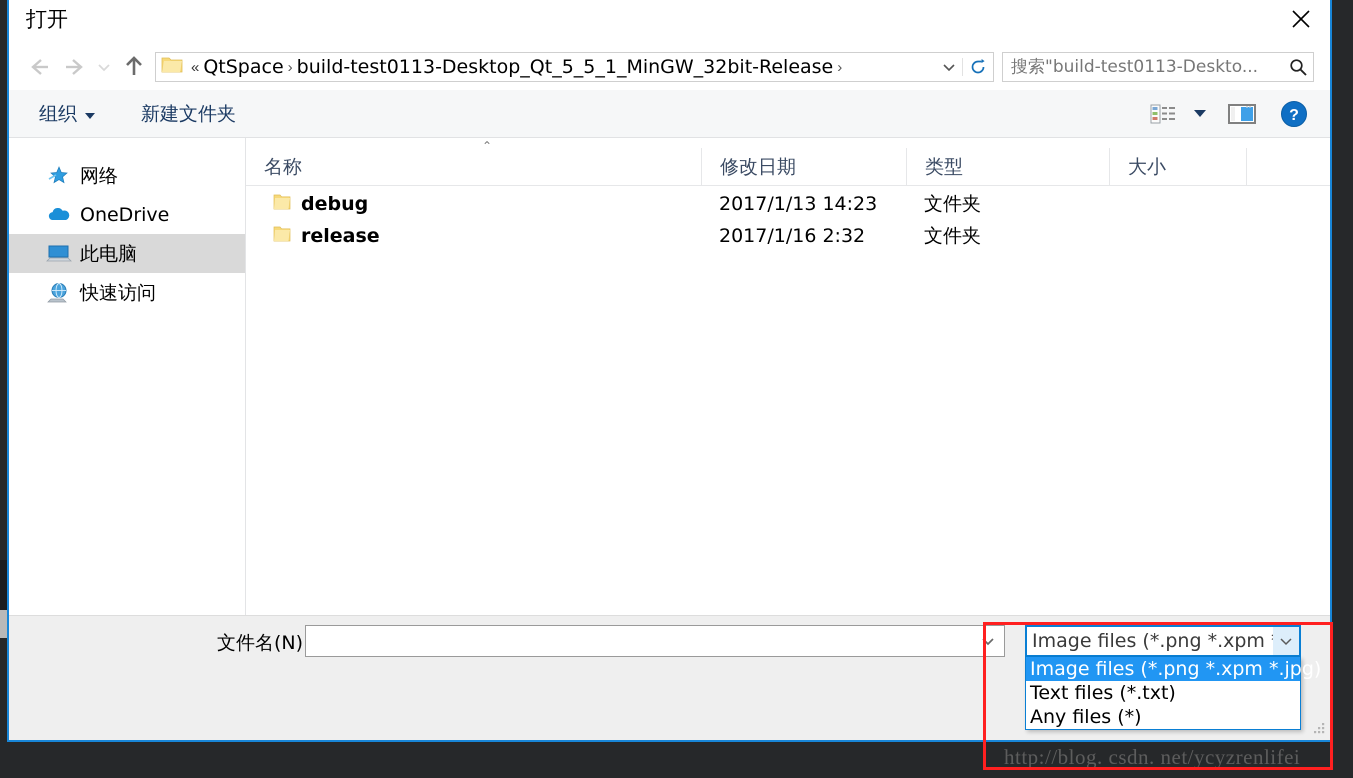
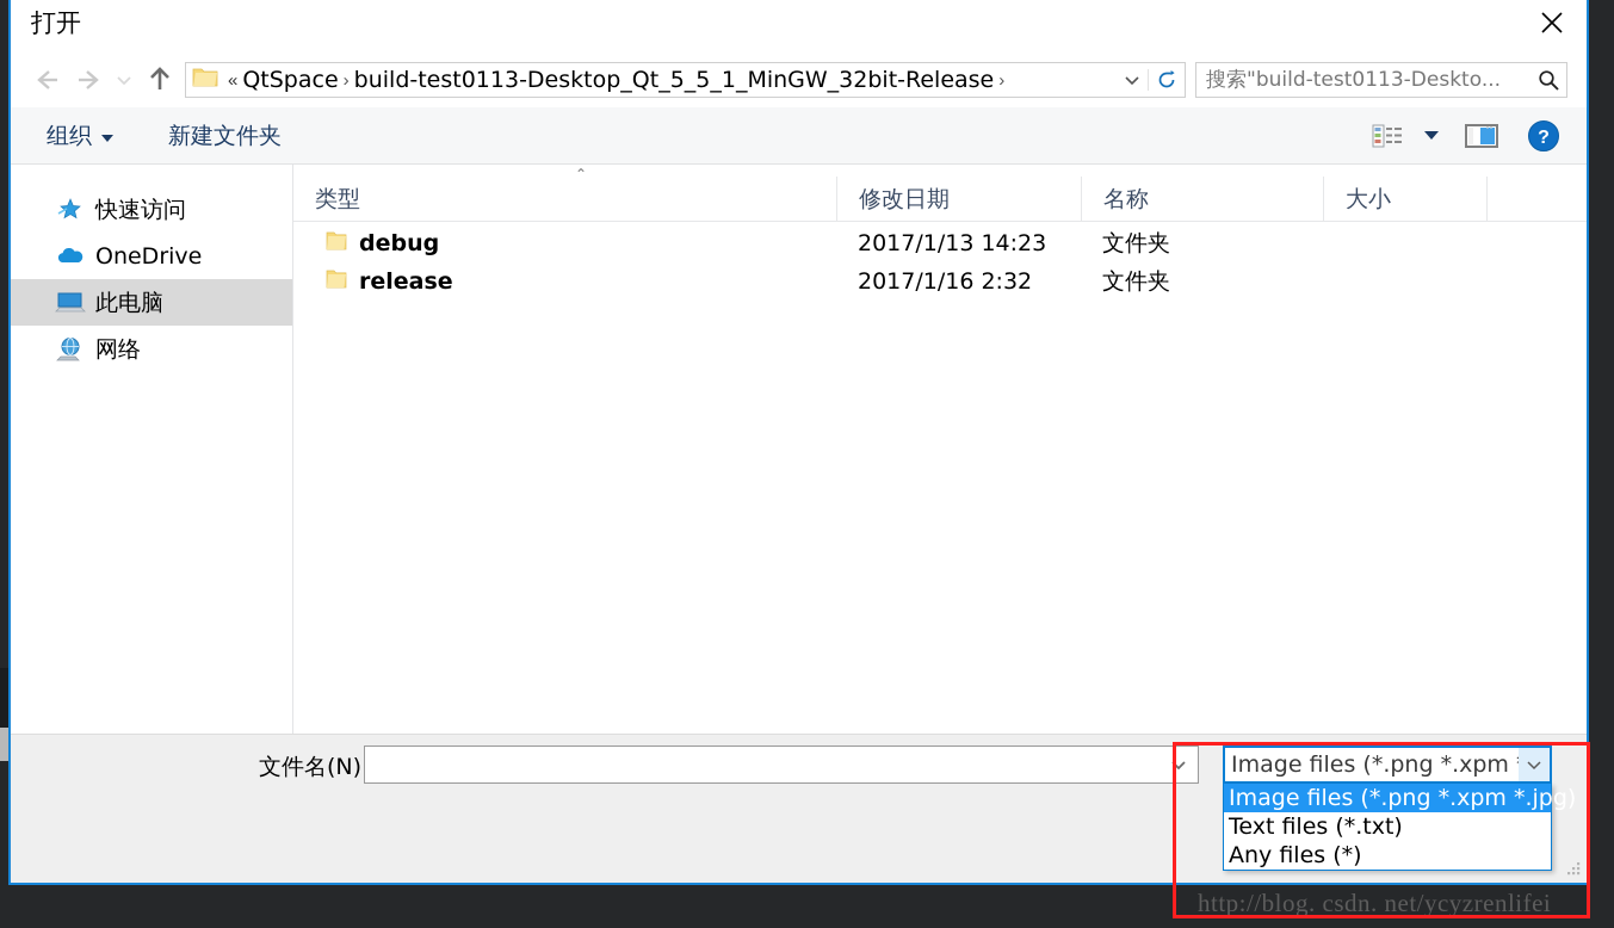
  打开
  «
  QtSpace
  ›
  build-test0113-Desktop_Qt_5_5_1_MinGW_32bit-Release
  ›
  搜索"build-test0113-Deskto...
  组织
  新建文件夹
  ?
- 网络
+ 快速访问
  OneDrive
  此电脑
- 快速访问
+ 网络
  ⌃
- 名称
+ 类型
  修改日期
- 类型
+ 名称
  大小
  debug
  2017/1/13 14:23
  文件夹
  release
  2017/1/16 2:32
  文件夹
  文件名(N)
  Image files (*.png *.xpm
  Image files (*.png *.xpm *.jp
  Text files (*.txt)
  Any files (*)
  http://blog. csdn. net/ycyzrenlifei
